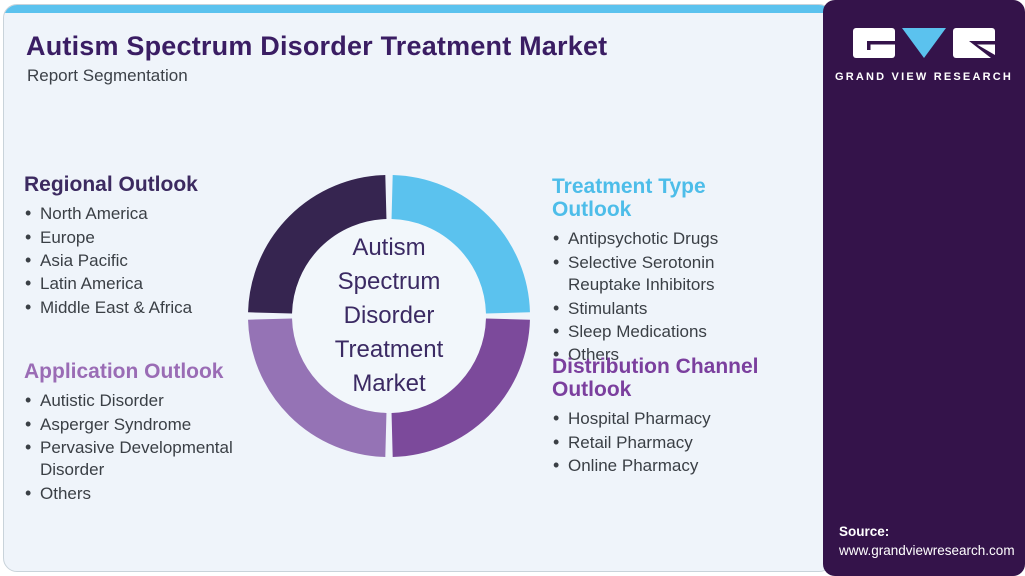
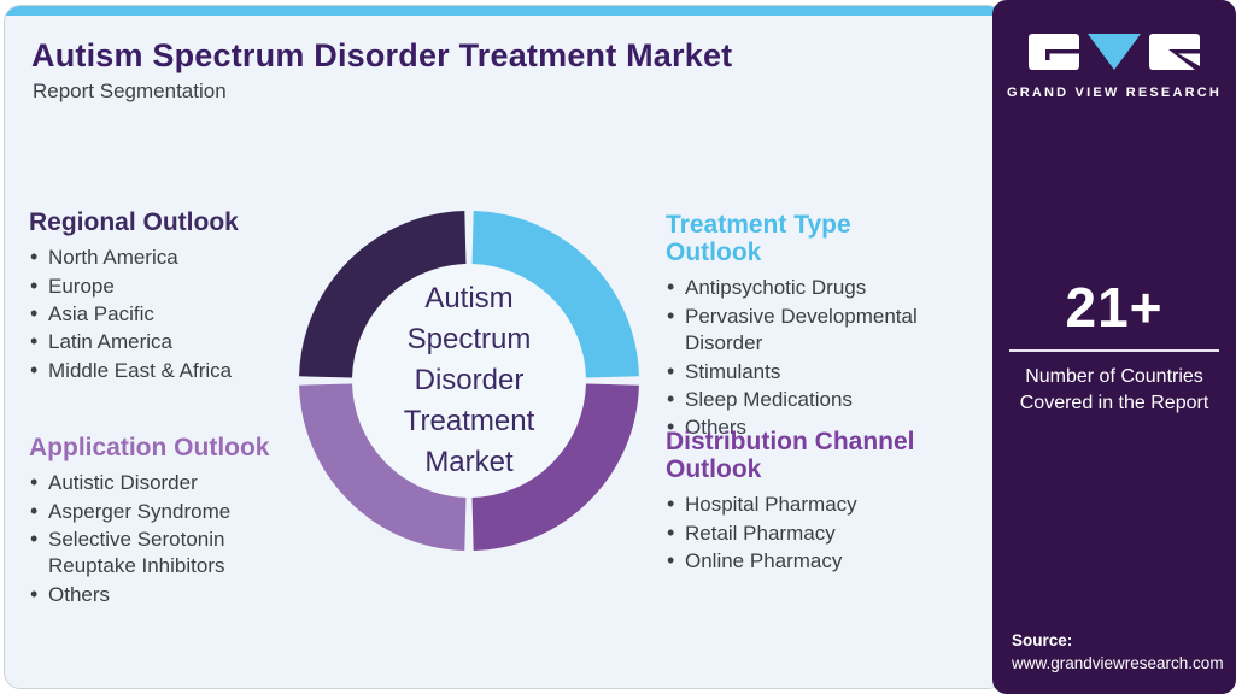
  Autism Spectrum Disorder Treatment Market
  Report Segmentation
  Regional Outlook
  North America
  Europe
  Asia Pacific
  Latin America
  Middle East & Africa
  Application Outlook
  Autistic Disorder
  Asperger Syndrome
- Pervasive Developmental Disorder
+ Selective Serotonin Reuptake Inhibitors
  Others
  Treatment Type Outlook
  Antipsychotic Drugs
- Selective Serotonin Reuptake Inhibitors
+ Pervasive Developmental Disorder
  Stimulants
  Sleep Medications
  Others
  Distribution Channel Outlook
  Hospital Pharmacy
  Retail Pharmacy
  Online Pharmacy
  Autism
  Spectrum
  Disorder
  Treatment
  Market
  GRAND VIEW RESEARCH
+ 21+
+ Number of Countries Covered in the Report
  Source:
  www.grandviewresearch.com
